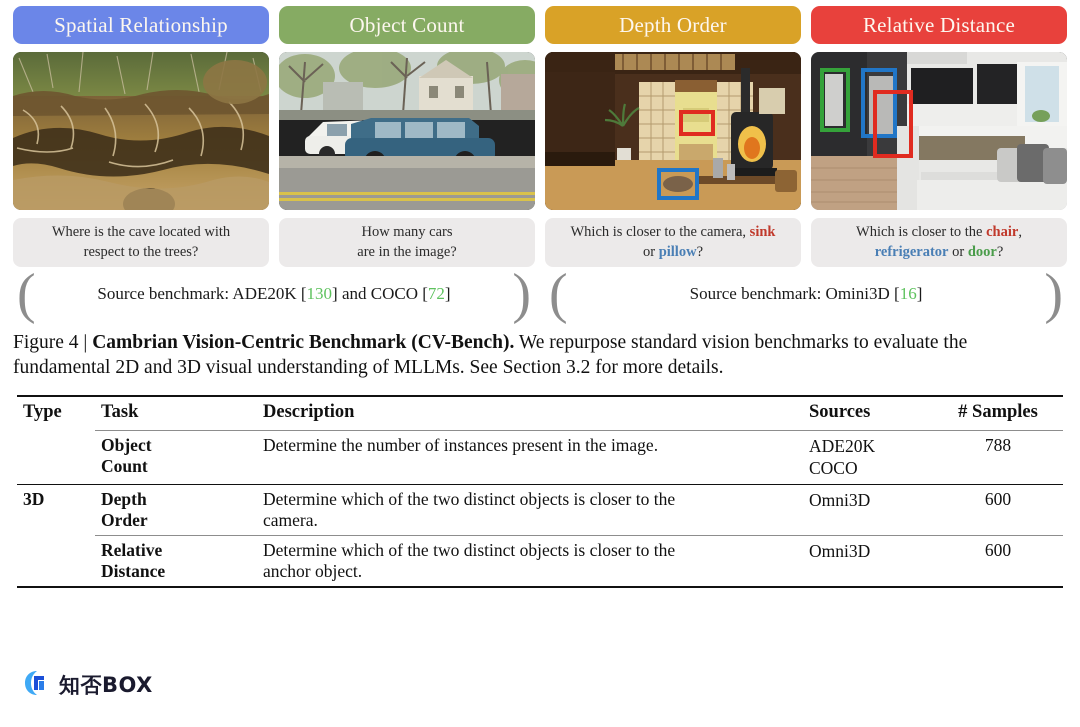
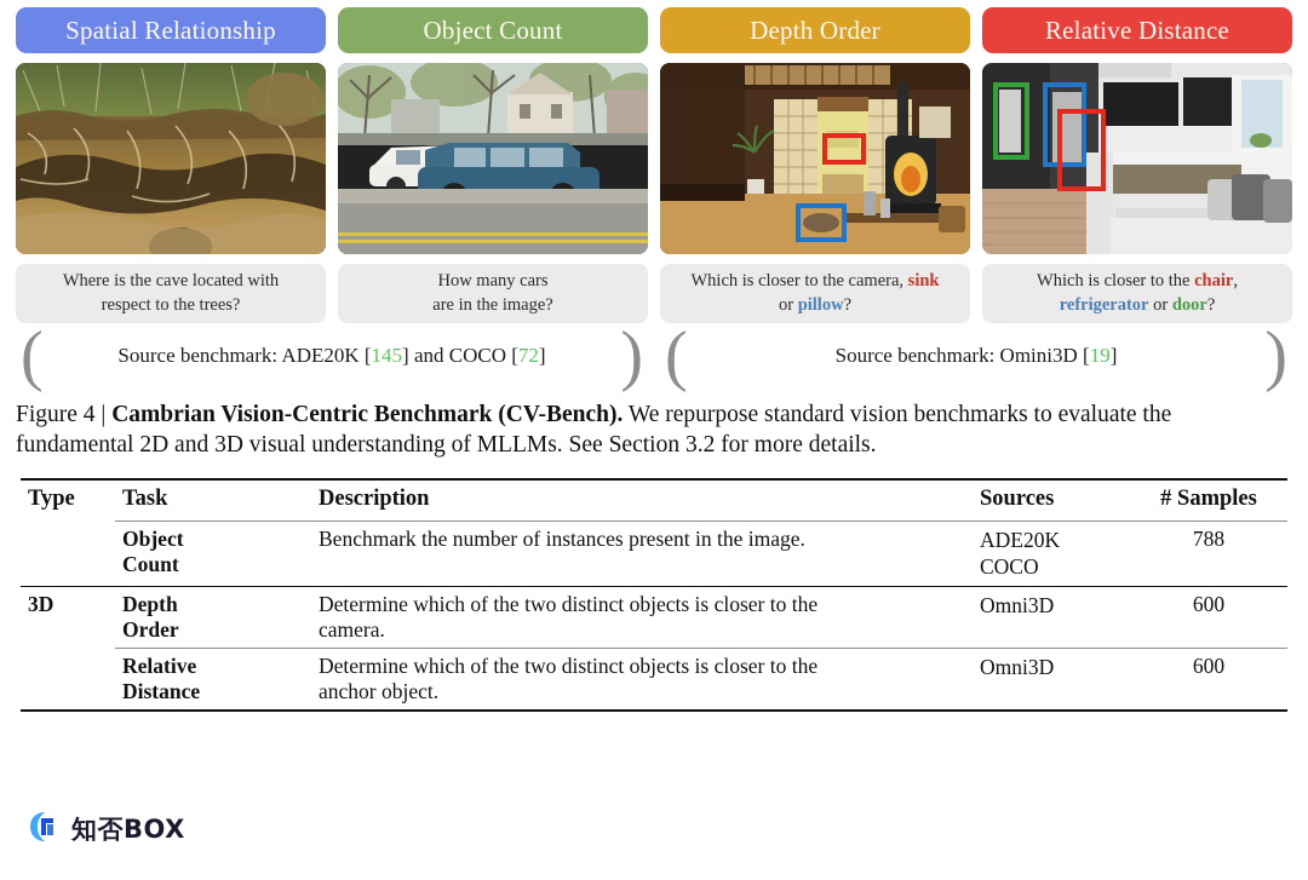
  Spatial Relationship
  Object Count
  Depth Order
  Relative Distance
  Where is the cave located with
  respect to the trees?
  How many cars
  are in the image?
  Which is closer to the camera, sink
  or pillow?
  Which is closer to the chair,
  refrigerator or door?
  (
- Source benchmark: ADE20K [130] and COCO [72]
+ Source benchmark: ADE20K [145] and COCO [72]
  )
  (
- Source benchmark: Omini3D [16]
+ Source benchmark: Omini3D [19]
  )
  Figure 4 | Cambrian Vision-Centric Benchmark (CV-Bench). We repurpose standard vision benchmarks to evaluate the fundamental 2D and 3D visual understanding of MLLMs. See Section 3.2 for more details.
  Type	Task	Description	Sources	# Samples
- 	Object Count	Determine the number of instances present in the image.	ADE20K COCO	788
+ 	Object Count	Benchmark the number of instances present in the image.	ADE20K COCO	788
  3D	Depth Order	Determine which of the two distinct objects is closer to the camera.	Omni3D	600
  	Relative Distance	Determine which of the two distinct objects is closer to the anchor object.	Omni3D	600
  知否BOX
